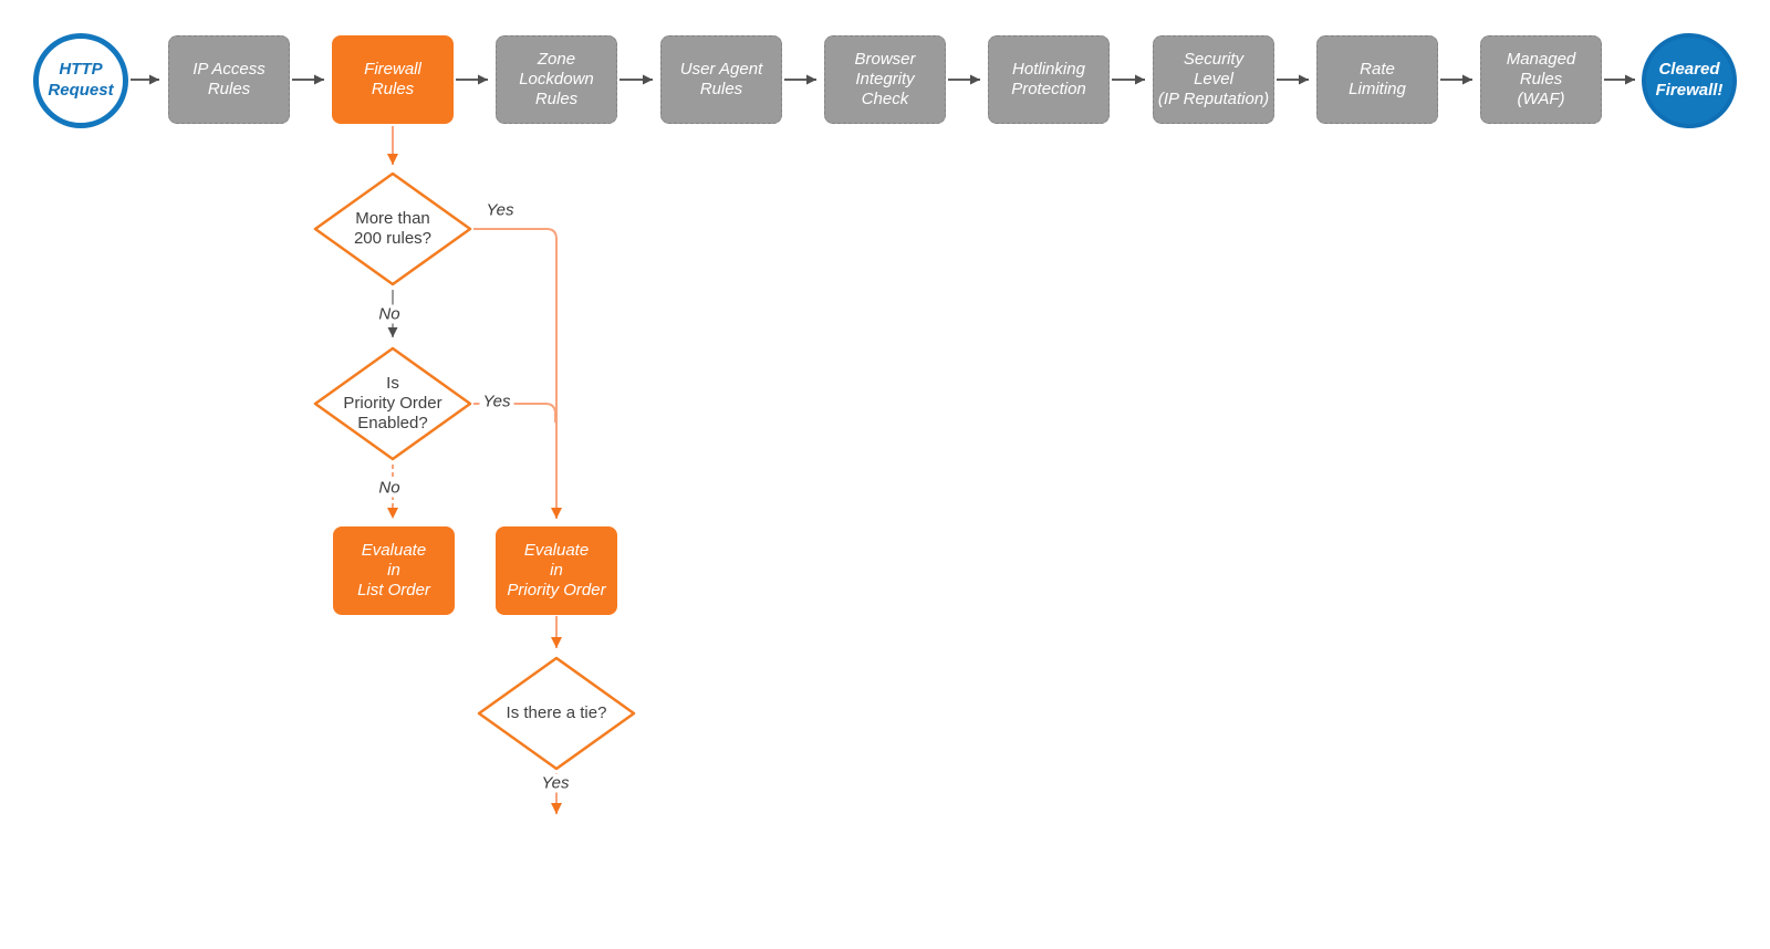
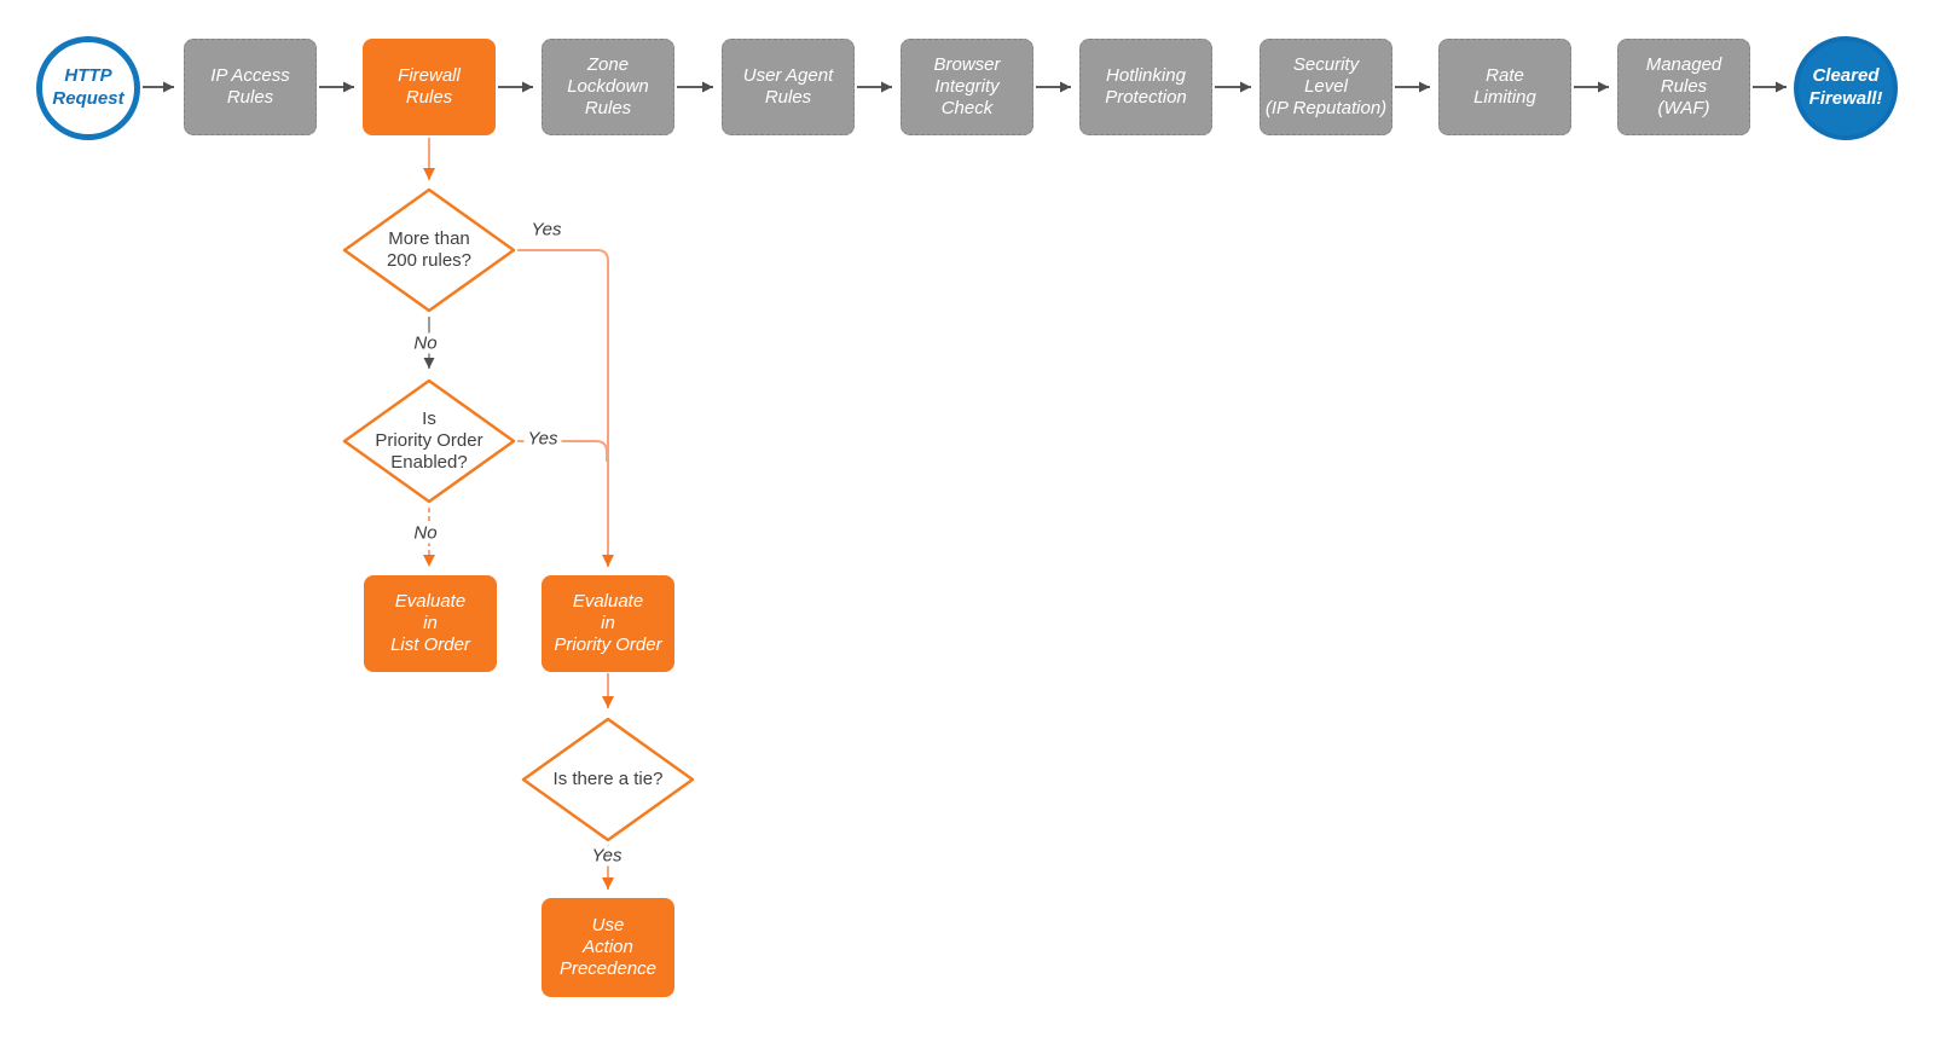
  HTTP
  Request
  IP Access
  Rules
  Firewall
  Rules
  Zone
  Lockdown
  Rules
  User Agent
  Rules
  Browser
  Integrity
  Check
  Hotlinking
  Protection
  Security
  Level
  (IP Reputation)
  Rate
  Limiting
  Managed
  Rules
  (WAF)
  Cleared
  Firewall!
  More than
  200 rules?
  Is
  Priority Order
  Enabled?
  Is there a tie?
  Evaluate
  in
  List Order
  Evaluate
  in
  Priority Order
+ Use
+ Action
+ Precedence
  Yes
  No
  Yes
  No
  Yes
